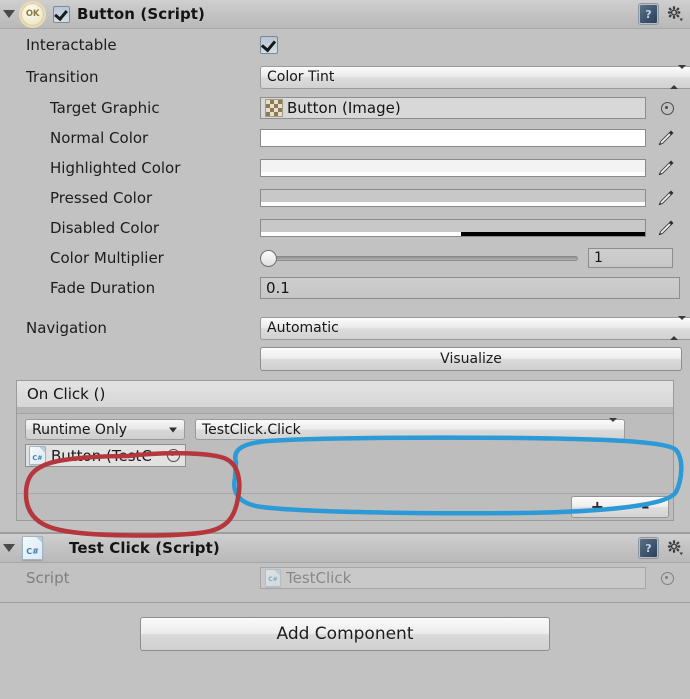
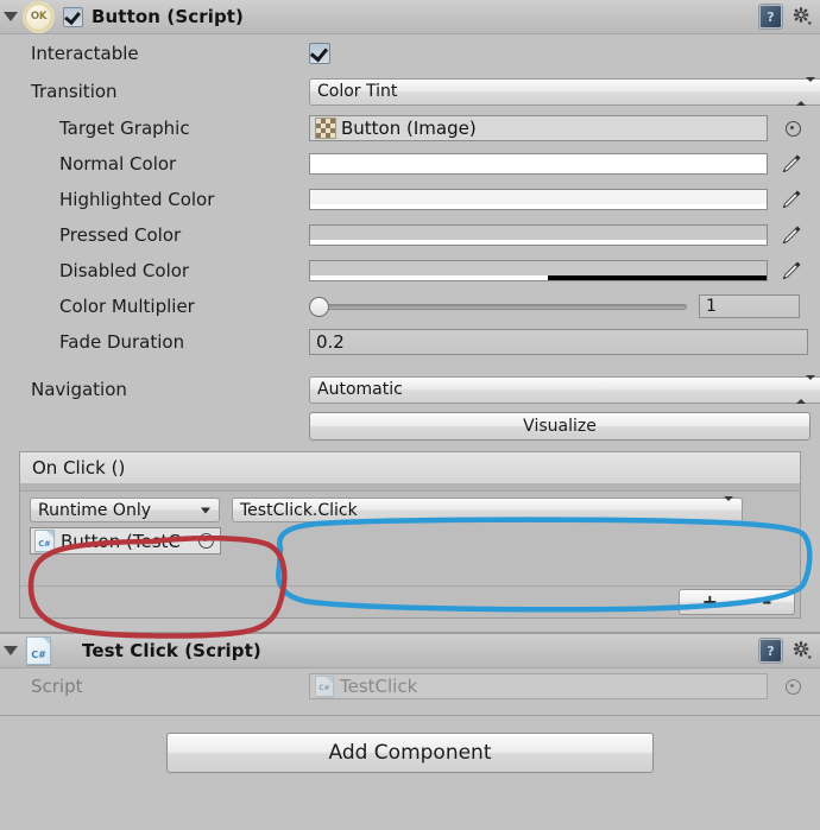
  OK
  Button (Script)
  ?
  Interactable
  Transition
  Color Tint
  Target Graphic
  Button (Image)
  Normal Color
  Highlighted Color
  Pressed Color
  Disabled Color
  Color Multiplier
  1
  Fade Duration
- 0.1
+ 0.2
  Navigation
  Automatic
  Visualize
  On Click ()
  Runtime Only
  C#
  TestClick.Click
  +
  C#
  Test Click (Script)
  ?
  Script
  TestClick
  Add Component
